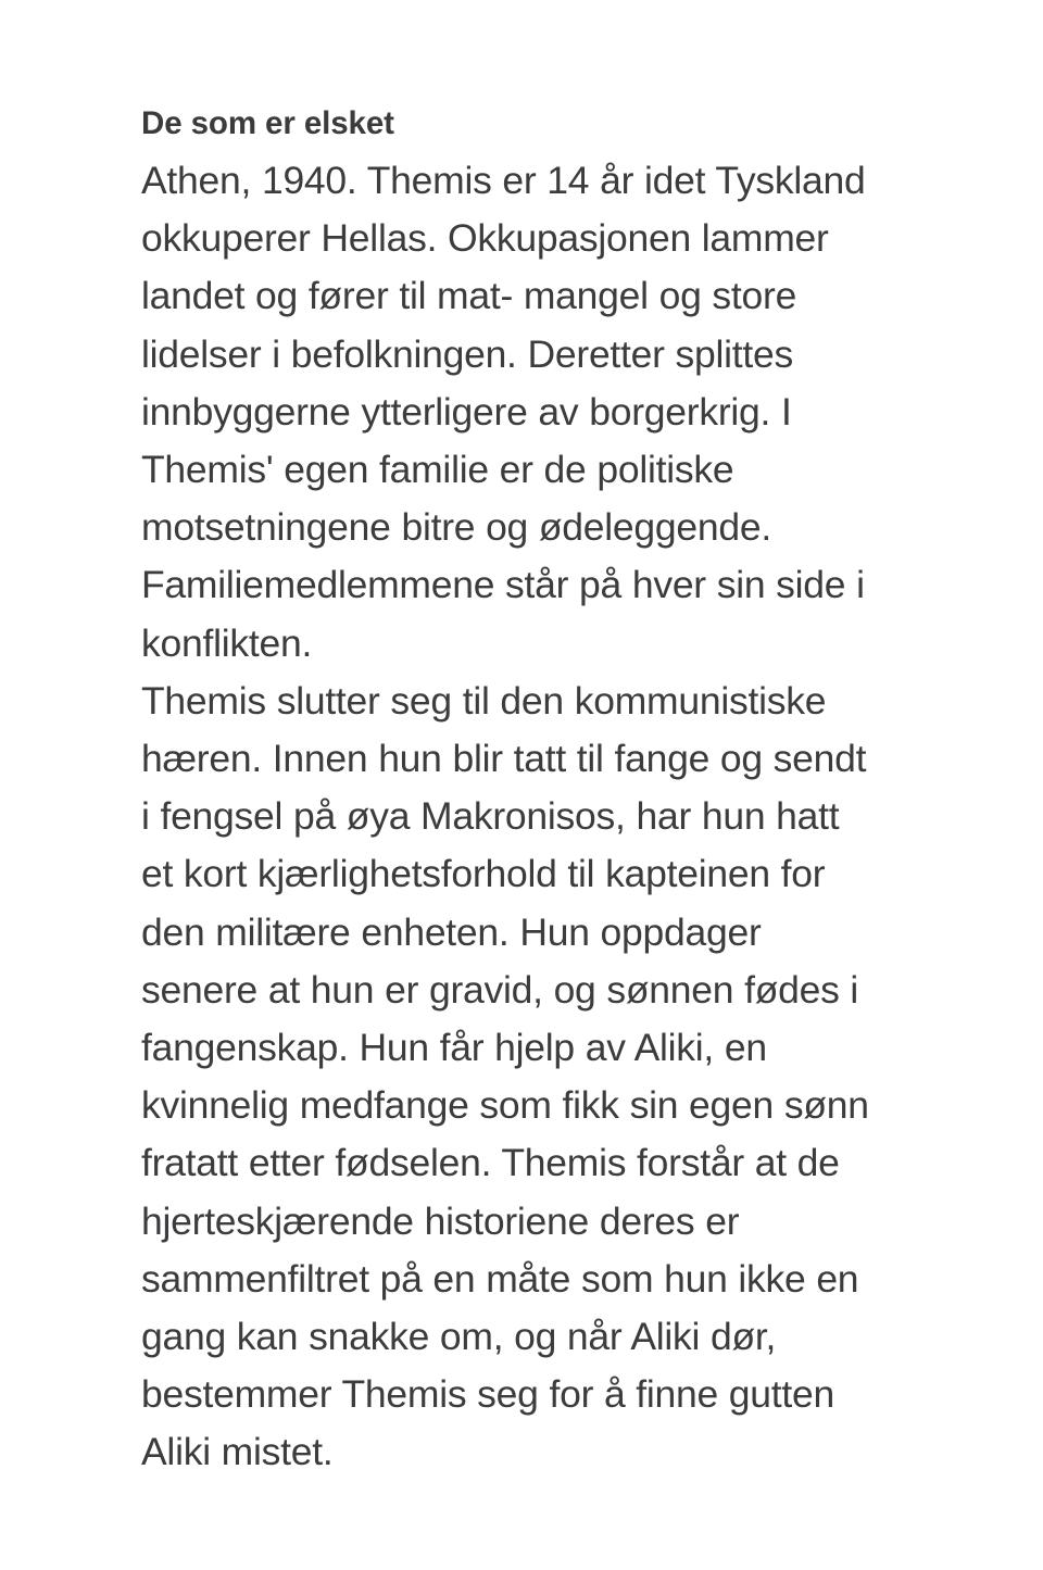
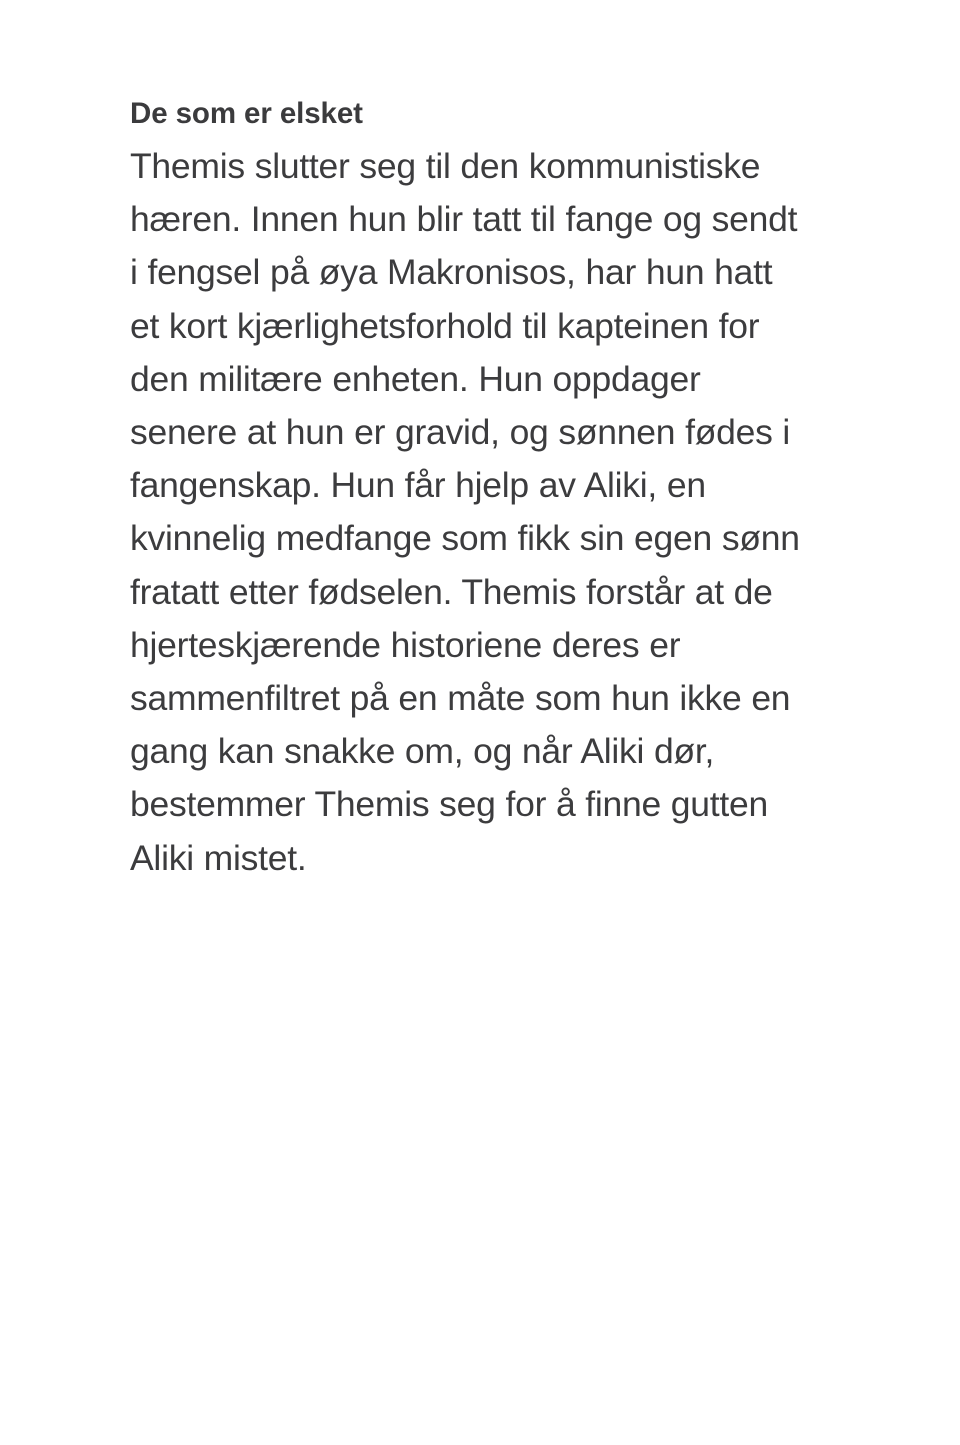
  De som er elsket
- Athen, 1940. Themis er 14 år idet Tyskland okkuperer Hellas. Okkupasjonen lammer landet og fører til mat- mangel og store lidelser i befolkningen. Deretter splittes innbyggerne ytterligere av borgerkrig. I Themis' egen familie er de politiske motsetningene bitre og ødeleggende. Familiemedlemmene står på hver sin side i konflikten.
  Themis slutter seg til den kommunistiske hæren. Innen hun blir tatt til fange og sendt i fengsel på øya Makronisos, har hun hatt et kort kjærlighetsforhold til kapteinen for den militære enheten. Hun oppdager senere at hun er gravid, og sønnen fødes i fangenskap. Hun får hjelp av Aliki, en kvinnelig medfange som fikk sin egen sønn fratatt etter fødselen. Themis forstår at de hjerteskjærende historiene deres er sammenfiltret på en måte som hun ikke en gang kan snakke om, og når Aliki dør, bestemmer Themis seg for å finne gutten Aliki mistet.
